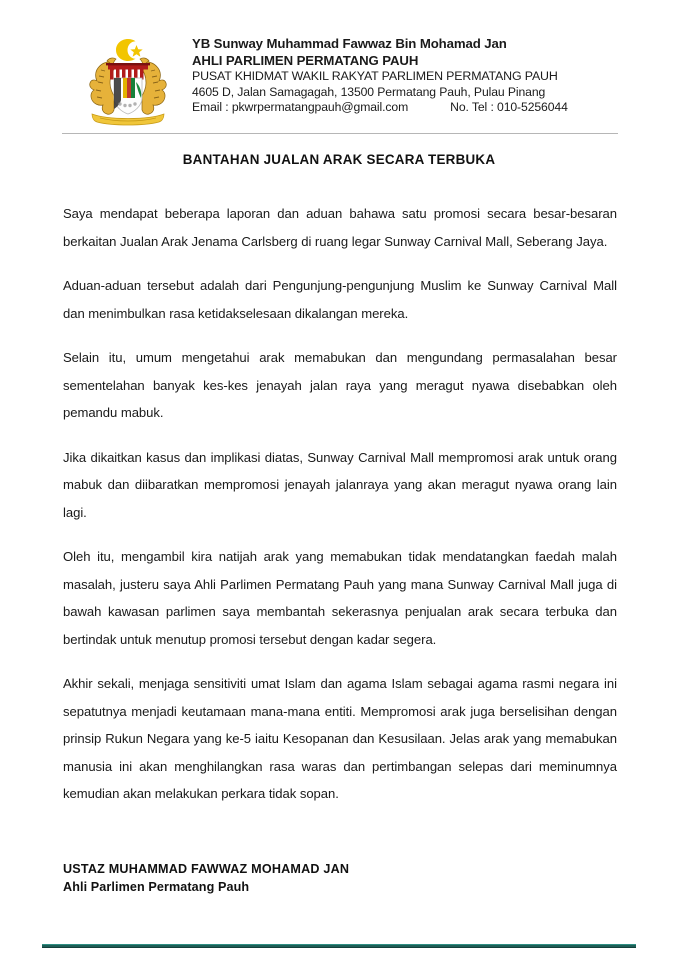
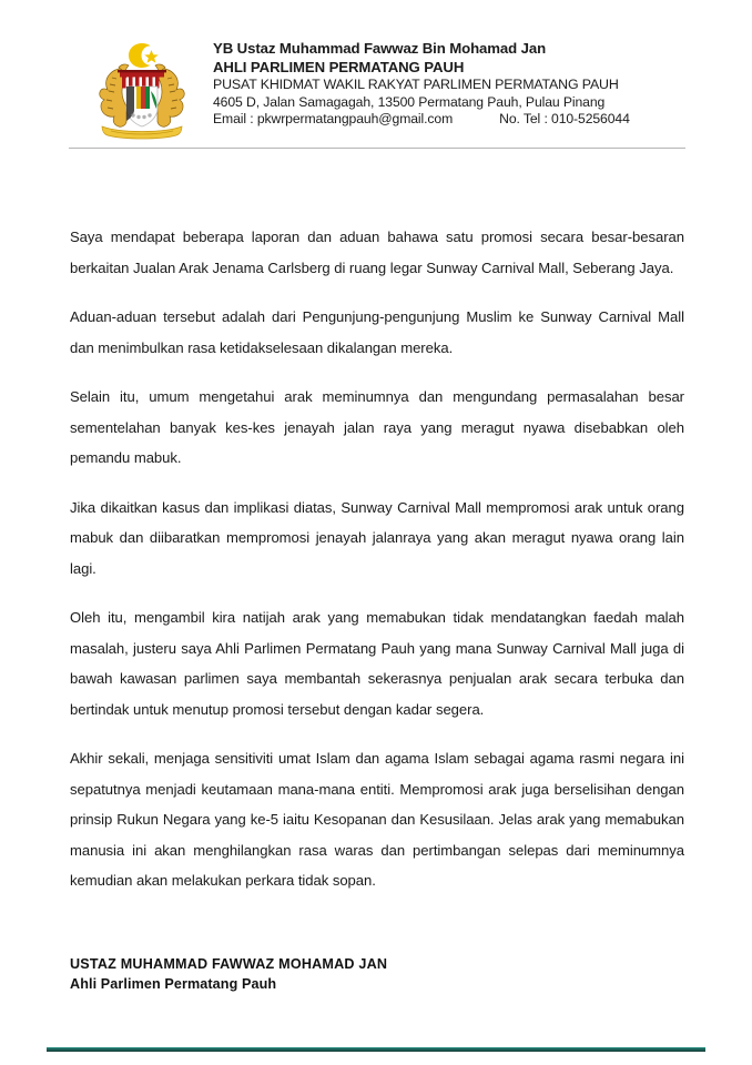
- YB Sunway Muhammad Fawwaz Bin Mohamad Jan
+ YB Ustaz Muhammad Fawwaz Bin Mohamad Jan
  AHLI PARLIMEN PERMATANG PAUH
  PUSAT KHIDMAT WAKIL RAKYAT PARLIMEN PERMATANG PAUH
  4605 D, Jalan Samagagah, 13500 Permatang Pauh, Pulau Pinang
  Email : pkwrpermatangpauh@gmail.com
  No. Tel : 010-5256044
- BANTAHAN JUALAN ARAK SECARA TERBUKA
  Saya mendapat beberapa laporan dan aduan bahawa satu promosi secara besar-besaran berkaitan Jualan Arak Jenama Carlsberg di ruang legar Sunway Carnival Mall, Seberang Jaya.
  Aduan-aduan tersebut adalah dari Pengunjung-pengunjung Muslim ke Sunway Carnival Mall dan menimbulkan rasa ketidakselesaan dikalangan mereka.
- Selain itu, umum mengetahui arak memabukan dan mengundang permasalahan besar sementelahan banyak kes-kes jenayah jalan raya yang meragut nyawa disebabkan oleh pemandu mabuk.
+ Selain itu, umum mengetahui arak meminumnya dan mengundang permasalahan besar sementelahan banyak kes-kes jenayah jalan raya yang meragut nyawa disebabkan oleh pemandu mabuk.
  Jika dikaitkan kasus dan implikasi diatas, Sunway Carnival Mall mempromosi arak untuk orang mabuk dan diibaratkan mempromosi jenayah jalanraya yang akan meragut nyawa orang lain lagi.
  Oleh itu, mengambil kira natijah arak yang memabukan tidak mendatangkan faedah malah masalah, justeru saya Ahli Parlimen Permatang Pauh yang mana Sunway Carnival Mall juga di bawah kawasan parlimen saya membantah sekerasnya penjualan arak secara terbuka dan bertindak untuk menutup promosi tersebut dengan kadar segera.
  Akhir sekali, menjaga sensitiviti umat Islam dan agama Islam sebagai agama rasmi negara ini sepatutnya menjadi keutamaan mana-mana entiti. Mempromosi arak juga berselisihan dengan prinsip Rukun Negara yang ke-5 iaitu Kesopanan dan Kesusilaan. Jelas arak yang memabukan manusia ini akan menghilangkan rasa waras dan pertimbangan selepas dari meminumnya kemudian akan melakukan perkara tidak sopan.
  USTAZ MUHAMMAD FAWWAZ MOHAMAD JAN
  Ahli Parlimen Permatang Pauh
